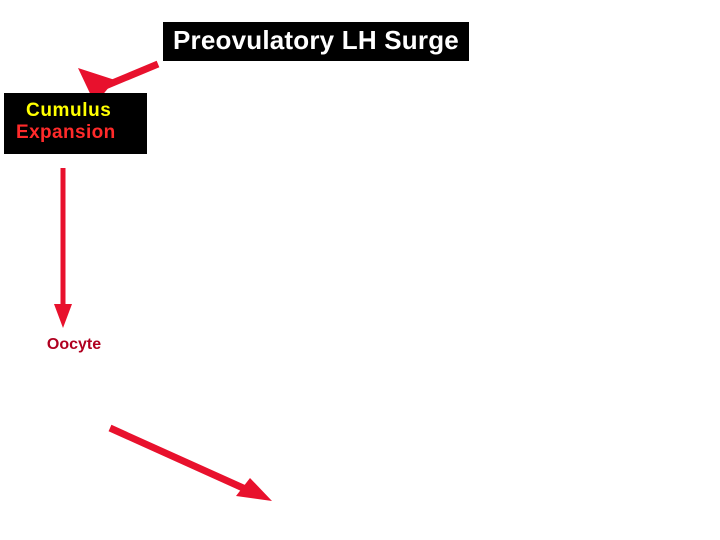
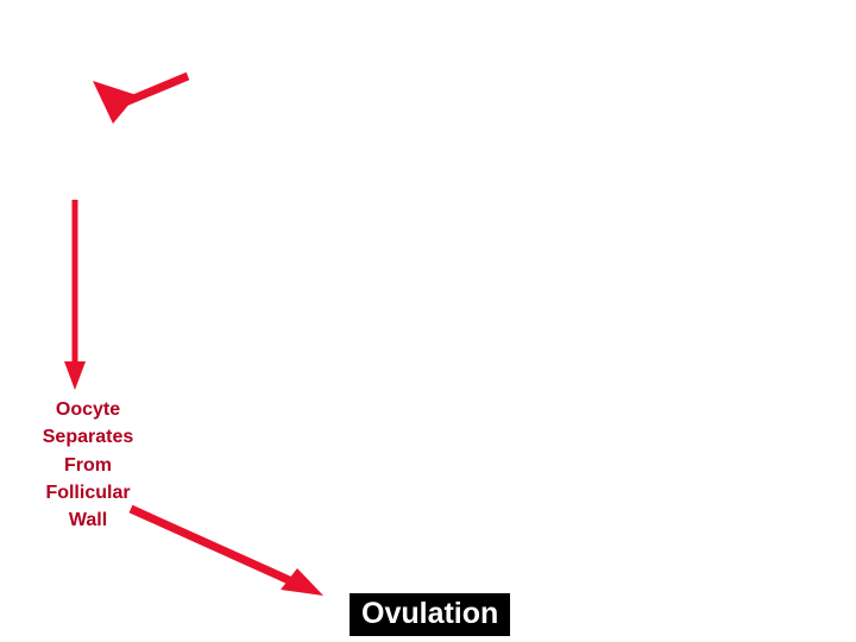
- Preovulatory LH Surge
- Cumulus
- Expansion
  Oocyte
+ Separates
+ From
+ Follicular
+ Wall
+ Ovulation
